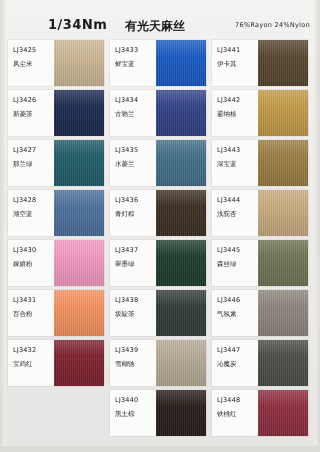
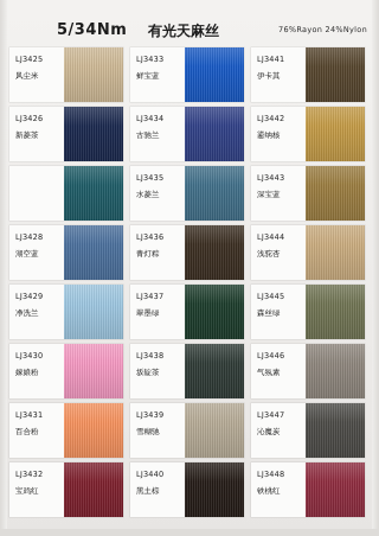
- 1/34Nm
+ 5/34Nm
  有光天麻丝
  76%Rayon 24%Nylon
  LJ3425
  风尘米
  LJ3426
  新菱茶
- LJ3427
- 那兰绿
  LJ3428
  湖空蓝
+ LJ3429
+ 净洗兰
  LJ3430
  嫁娘粉
  LJ3431
  百合粉
  LJ3432
  宝鸡红
  LJ3433
  鲜宝蓝
  LJ3434
  古驰兰
  LJ3435
  水菱兰
  LJ3436
  青灯粽
  LJ3437
  翠墨绿
  LJ3438
  坂靛茶
  LJ3439
  雪糊驰
  LJ3440
  黑土棕
  LJ3441
  伊卡其
  LJ3442
  鎏纳核
  LJ3443
  深宝蓝
  LJ3444
  浅驼杏
  LJ3445
  森丝绿
  LJ3446
  气氛素
  LJ3447
  沁魔炭
  LJ3448
  铁桃红
